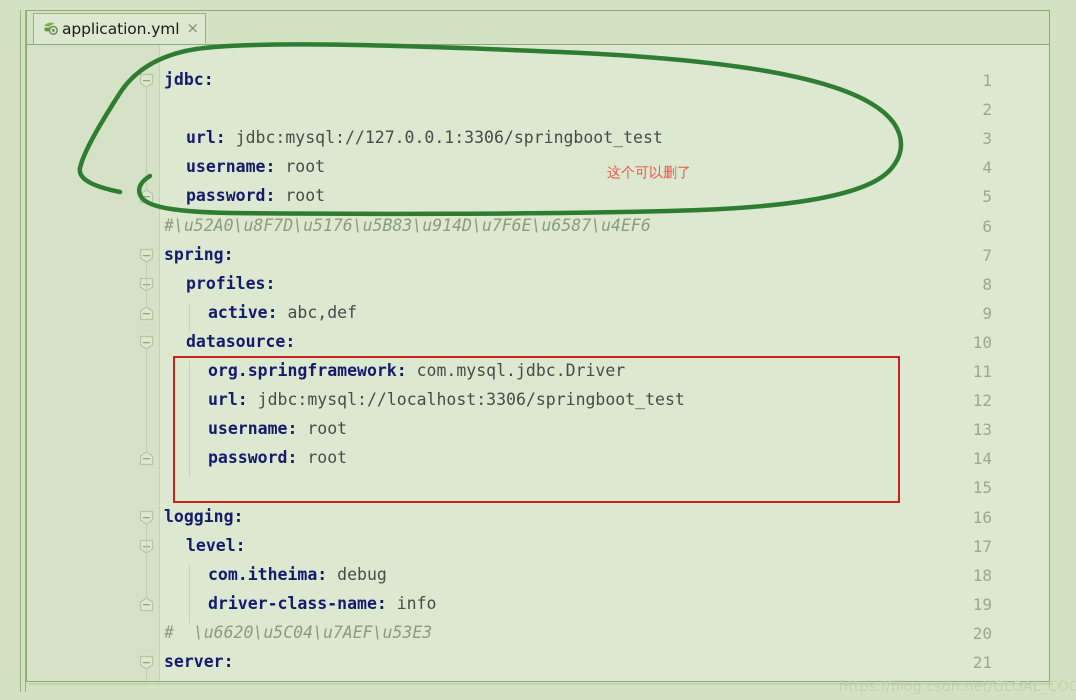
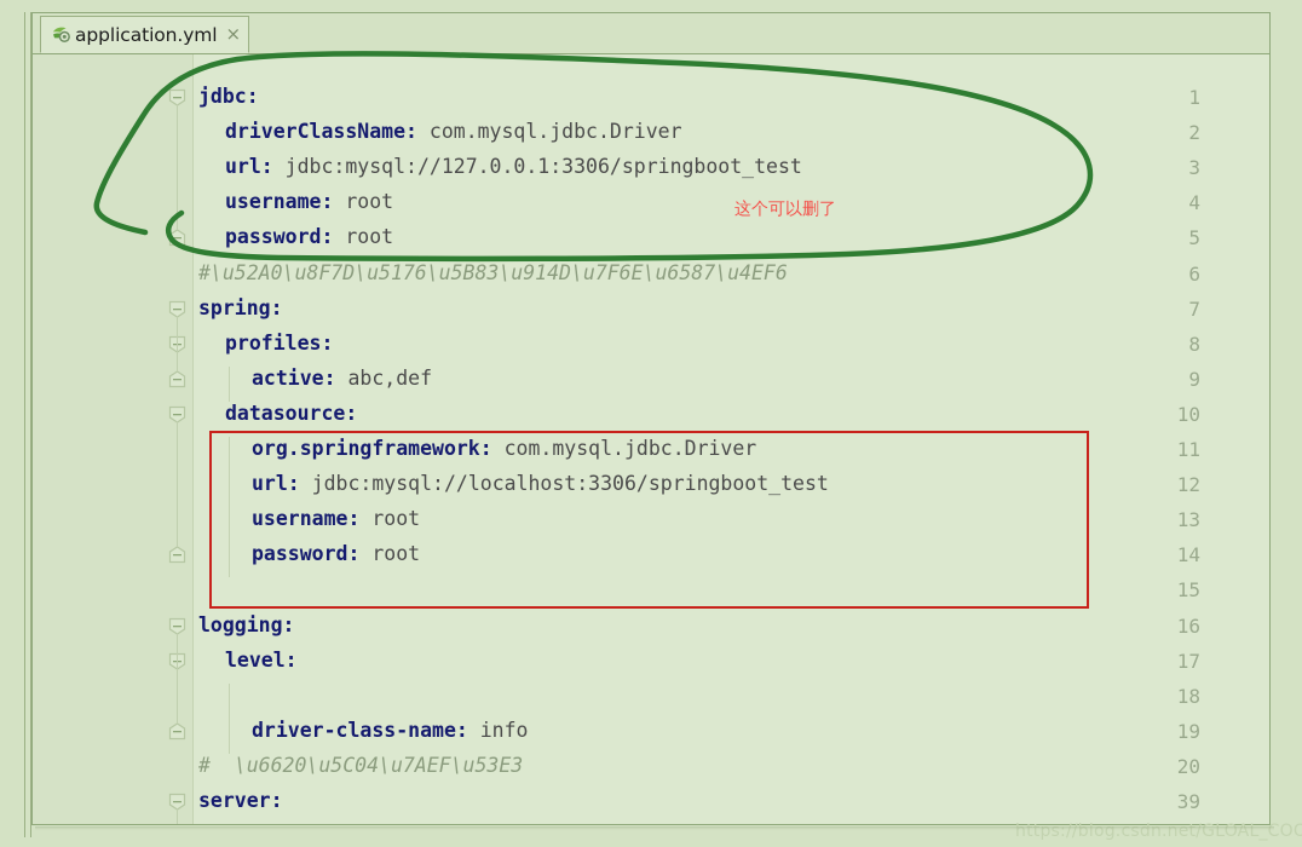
  application.yml
  ×
  1
  2
  3
  4
  5
  6
  7
  8
  9
  10
  11
  12
  13
  14
  15
  16
  17
  18
  19
  20
- 21
+ 39
  jdbc:
+ driverClassName: com.mysql.jdbc.Driver
  url: jdbc:mysql://127.0.0.1:3306/springboot_test
  username: root
  password: root
  #\u52A0\u8F7D\u5176\u5B83\u914D\u7F6E\u6587\u4EF6
  spring:
  profiles:
  active: abc,def
  datasource:
  org.springframework: com.mysql.jdbc.Driver
  url: jdbc:mysql://localhost:3306/springboot_test
  username: root
  password: root
  logging:
  level:
- com.itheima: debug
  driver-class-name: info
  # \u6620\u5C04\u7AEF\u53E3
  server:
  https://blog.csdn.net/GLOAL_COO
  这个可以删了
